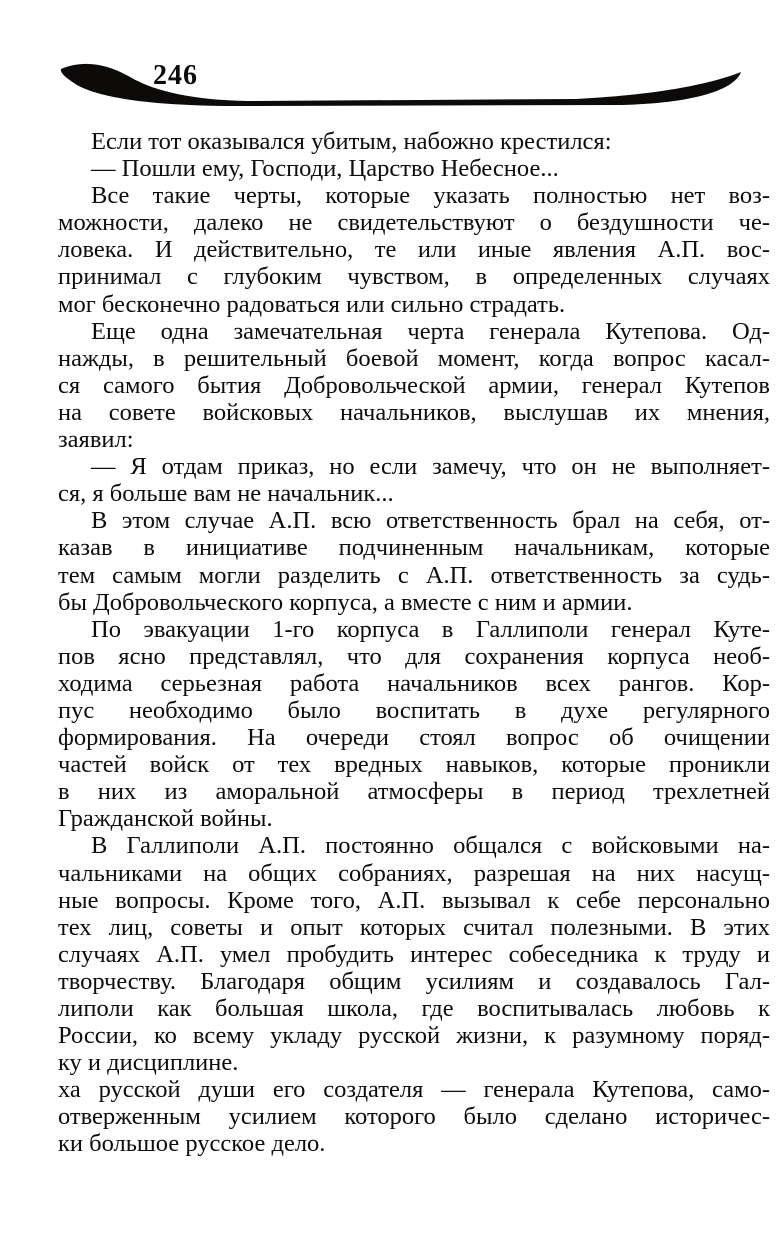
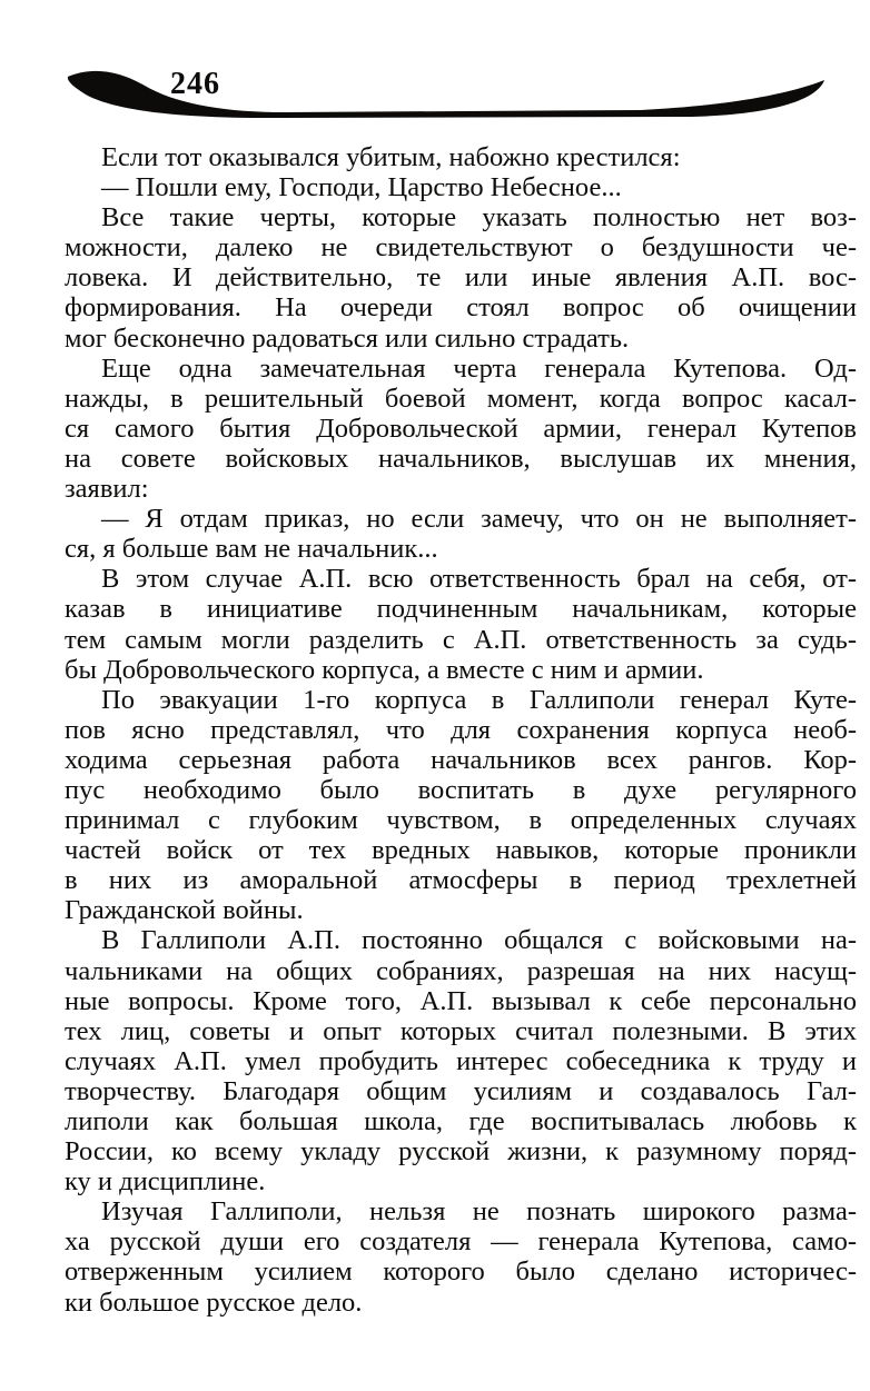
  246
  Если тот оказывался убитым, набожно крестился:
  — Пошли ему, Господи, Царство Небесное...
  Все такие черты, которые указать полностью нет воз-
  можности, далеко не свидетельствуют о бездушности че-
  ловека. И действительно, те или иные явления А.П. вос-
- принимал с глубоким чувством, в определенных случаях
+ формирования. На очереди стоял вопрос об очищении
  мог бесконечно радоваться или сильно страдать.
  Еще одна замечательная черта генерала Кутепова. Од-
  нажды, в решительный боевой момент, когда вопрос касал-
  ся самого бытия Добровольческой армии, генерал Кутепов
  на совете войсковых начальников, выслушав их мнения,
  заявил:
  — Я отдам приказ, но если замечу, что он не выполняет-
  ся, я больше вам не начальник...
  В этом случае А.П. всю ответственность брал на себя, от-
  казав в инициативе подчиненным начальникам, которые
  тем самым могли разделить с А.П. ответственность за судь-
  бы Добровольческого корпуса, а вместе с ним и армии.
  По эвакуации 1-го корпуса в Галлиполи генерал Куте-
  пов ясно представлял, что для сохранения корпуса необ-
  ходима серьезная работа начальников всех рангов. Кор-
  пус необходимо было воспитать в духе регулярного
- формирования. На очереди стоял вопрос об очищении
+ принимал с глубоким чувством, в определенных случаях
  частей войск от тех вредных навыков, которые проникли
  в них из аморальной атмосферы в период трехлетней
  Гражданской войны.
  В Галлиполи А.П. постоянно общался с войсковыми на-
  чальниками на общих собраниях, разрешая на них насущ-
  ные вопросы. Кроме того, А.П. вызывал к себе персонально
  тех лиц, советы и опыт которых считал полезными. В этих
  случаях А.П. умел пробудить интерес собеседника к труду и
  творчеству. Благодаря общим усилиям и создавалось Гал-
  липоли как большая школа, где воспитывалась любовь к
  России, ко всему укладу русской жизни, к разумному поряд-
  ку и дисциплине.
+ Изучая Галлиполи, нельзя не познать широкого разма-
  ха русской души его создателя — генерала Кутепова, само-
  отверженным усилием которого было сделано историчес-
  ки большое русское дело.
